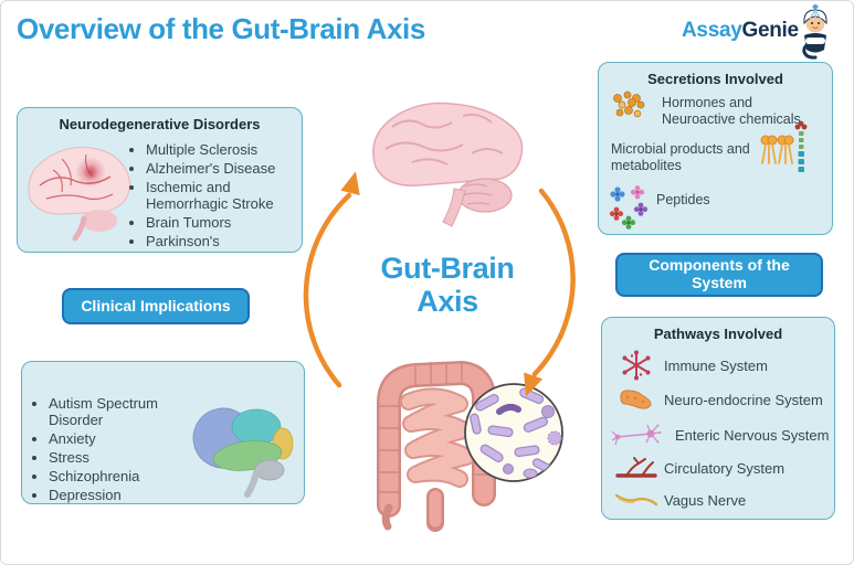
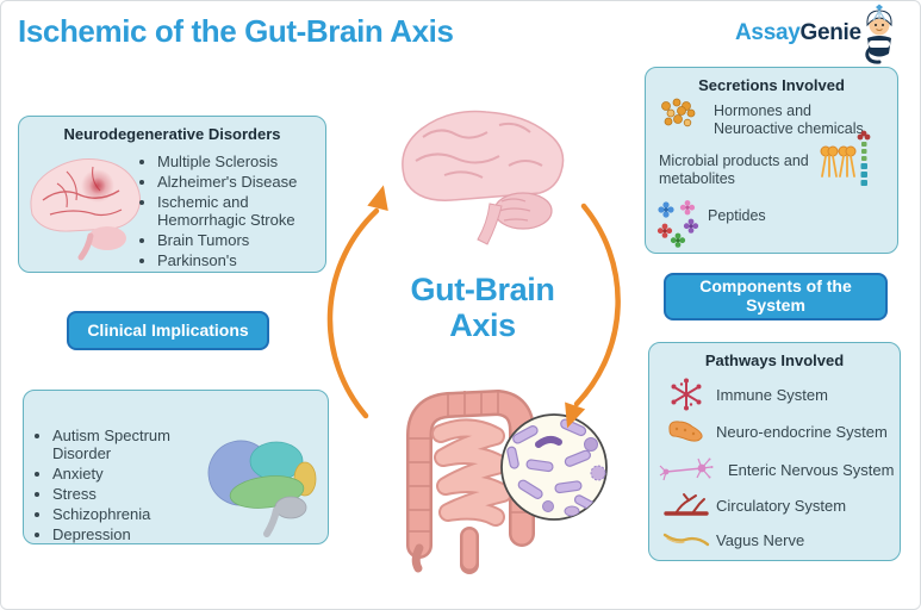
- Overview of the Gut-Brain Axis
+ Ischemic of the Gut-Brain Axis
  Assay
  Genie
  Neurodegenerative Disorders
  Multiple Sclerosis
  Alzheimer's Disease
  Ischemic and Hemorrhagic Stroke
  Brain Tumors
  Parkinson's
  Clinical Implications
  Autism Spectrum Disorder
  Anxiety
  Stress
  Schizophrenia
  Depression
  Gut-Brain
  Axis
  Secretions Involved
  Hormones and Neuroactive chemicals
  Microbial products and metabolites
  Peptides
  Components of the System
  Pathways Involved
  Immune System
  Neuro-endocrine System
  Enteric Nervous System
  Circulatory System
  Vagus Nerve
